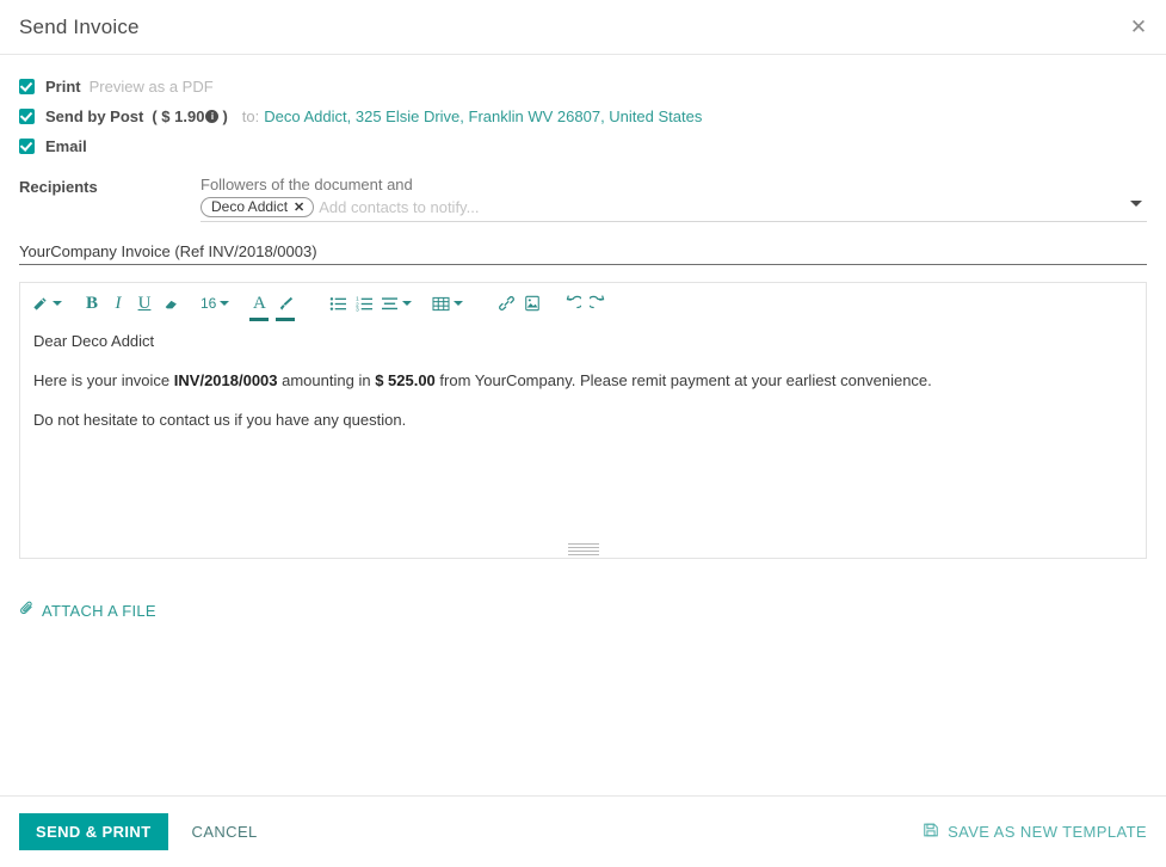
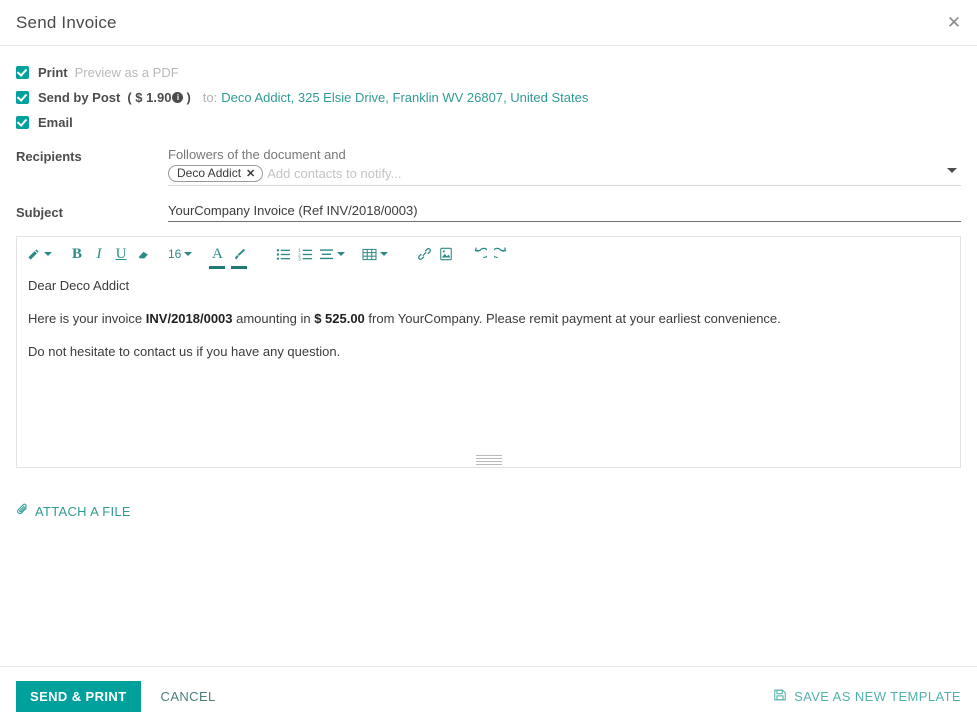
  Send Invoice
  ✕
  Print
  Preview as a PDF
  Send by Post
  ( $ 1.90
  i
  )
  to:
  Deco Addict, 325 Elsie Drive, Franklin WV 26807, United States
  Email
  Recipients
  Followers of the document and
  Deco Addict
  ✕
  Add contacts to notify...
+ Subject
  YourCompany Invoice (Ref INV/2018/0003)
  B
  I
  U
  16
  A
  Dear Deco Addict
  Here is your invoice INV/2018/0003 amounting in $ 525.00 from YourCompany. Please remit payment at your earliest convenience.
  Do not hesitate to contact us if you have any question.
  ATTACH A FILE
  SEND & PRINT
  CANCEL
  SAVE AS NEW TEMPLATE
